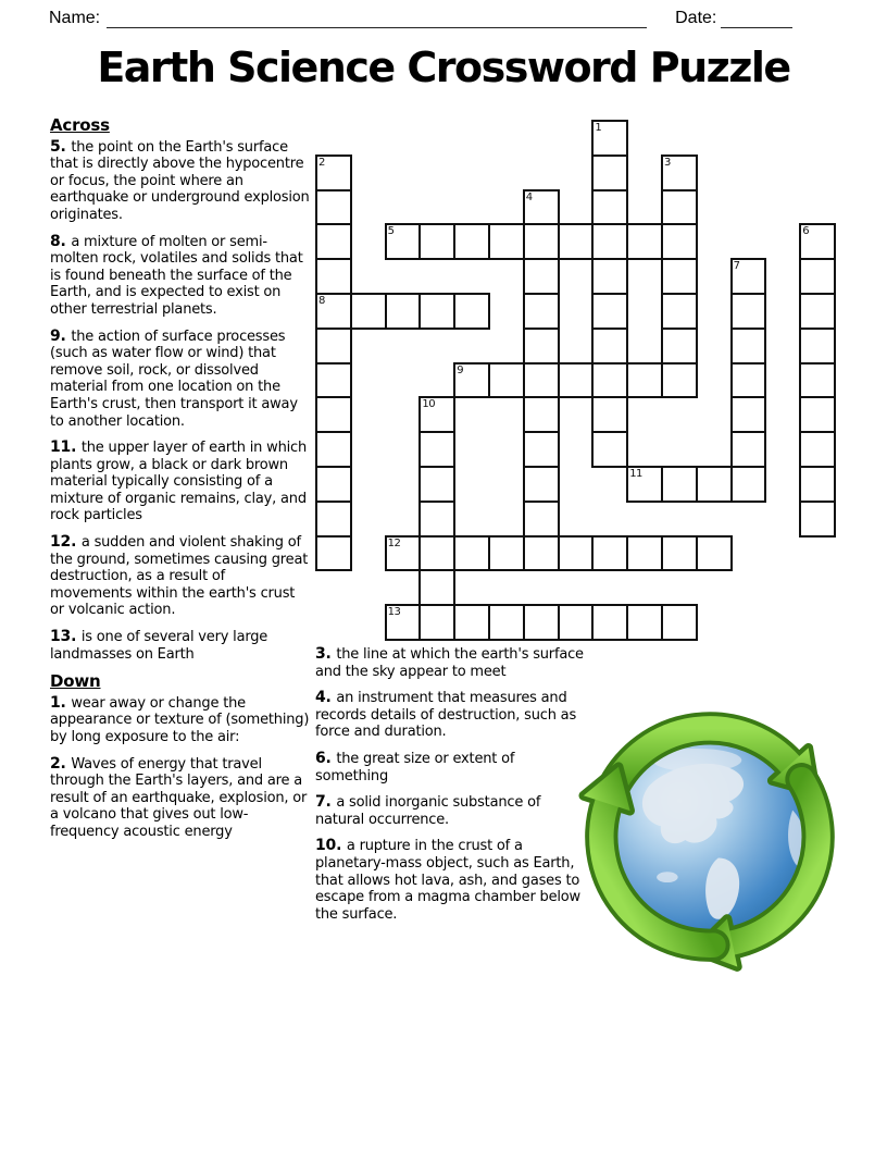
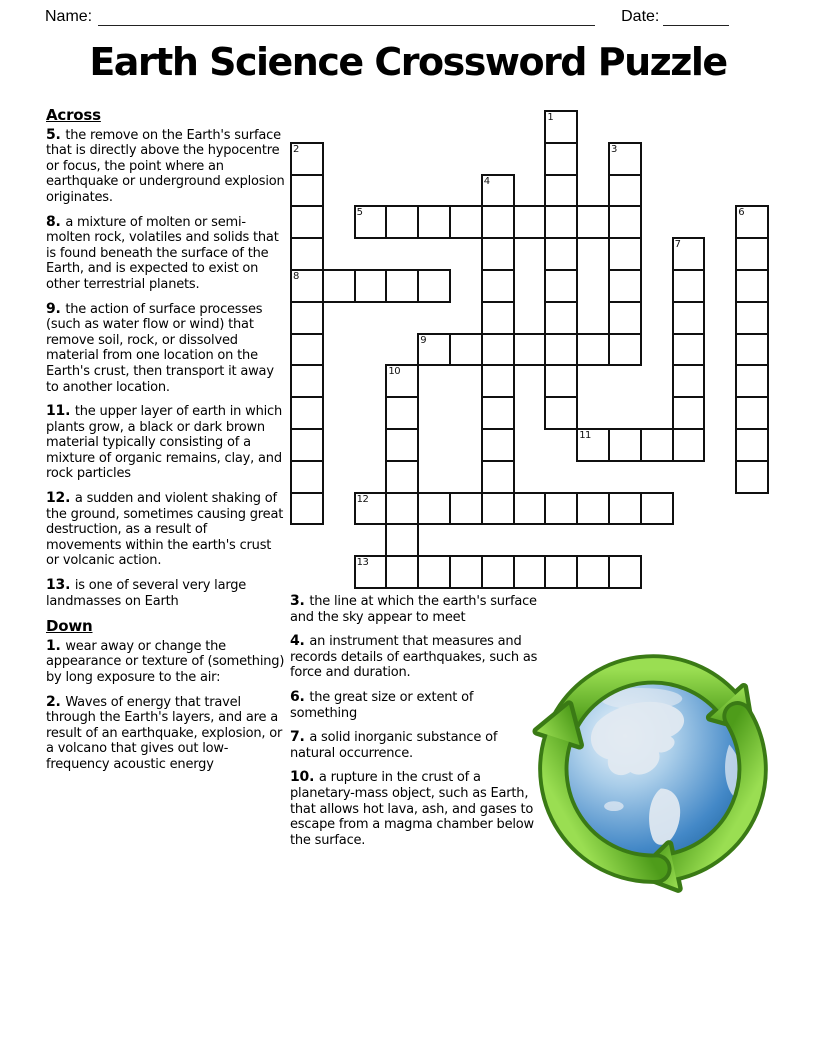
  Name: Date:
  Earth Science Crossword Puzzle
  Across
- 5. the point on the Earth's surface that is directly above the hypocentre or focus, the point where an earthquake or underground explosion originates.
+ 5. the remove on the Earth's surface that is directly above the hypocentre or focus, the point where an earthquake or underground explosion originates.
  8. a mixture of molten or semi-molten rock, volatiles and solids that is found beneath the surface of the Earth, and is expected to exist on other terrestrial planets.
  9. the action of surface processes (such as water flow or wind) that remove soil, rock, or dissolved material from one location on the Earth's crust, then transport it away to another location.
  11. the upper layer of earth in which plants grow, a black or dark brown material typically consisting of a mixture of organic remains, clay, and rock particles
  12. a sudden and violent shaking of the ground, sometimes causing great destruction, as a result of movements within the earth's crust or volcanic action.
  13. is one of several very large landmasses on Earth
  Down
  1. wear away or change the appearance or texture of (something) by long exposure to the air:
  2. Waves of energy that travel through the Earth's layers, and are a result of an earthquake, explosion, or a volcano that gives out low-frequency acoustic energy
  3. the line at which the earth's surface and the sky appear to meet
- 4. an instrument that measures and records details of destruction, such as force and duration.
+ 4. an instrument that measures and records details of earthquakes, such as force and duration.
  6. the great size or extent of something
  7. a solid inorganic substance of natural occurrence.
  10. a rupture in the crust of a planetary-mass object, such as Earth, that allows hot lava, ash, and gases to escape from a magma chamber below the surface.
  1
  2
  8
  3
  4
  5
  6
  7
  9
  10
  11
  12
  13
